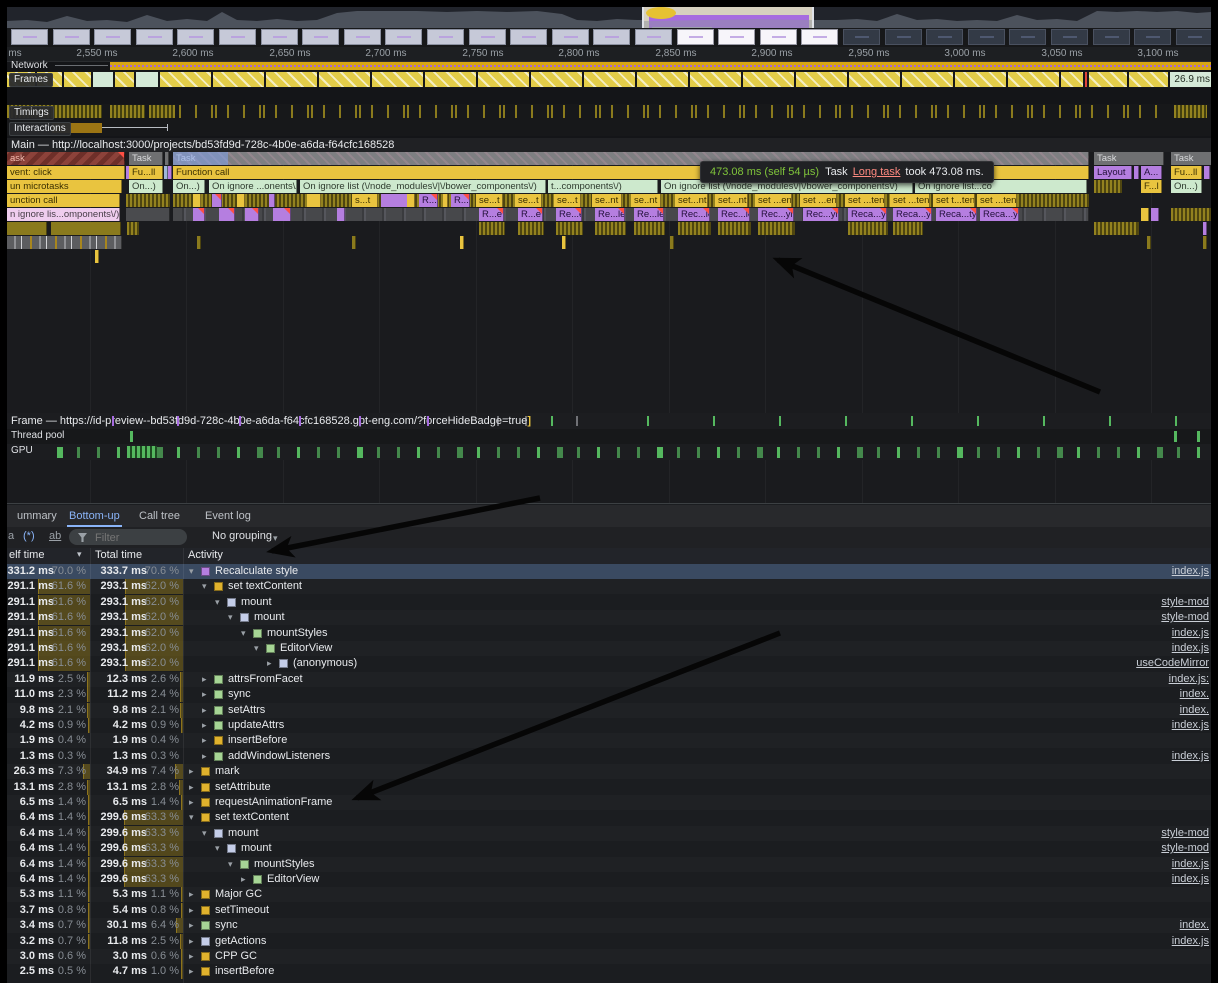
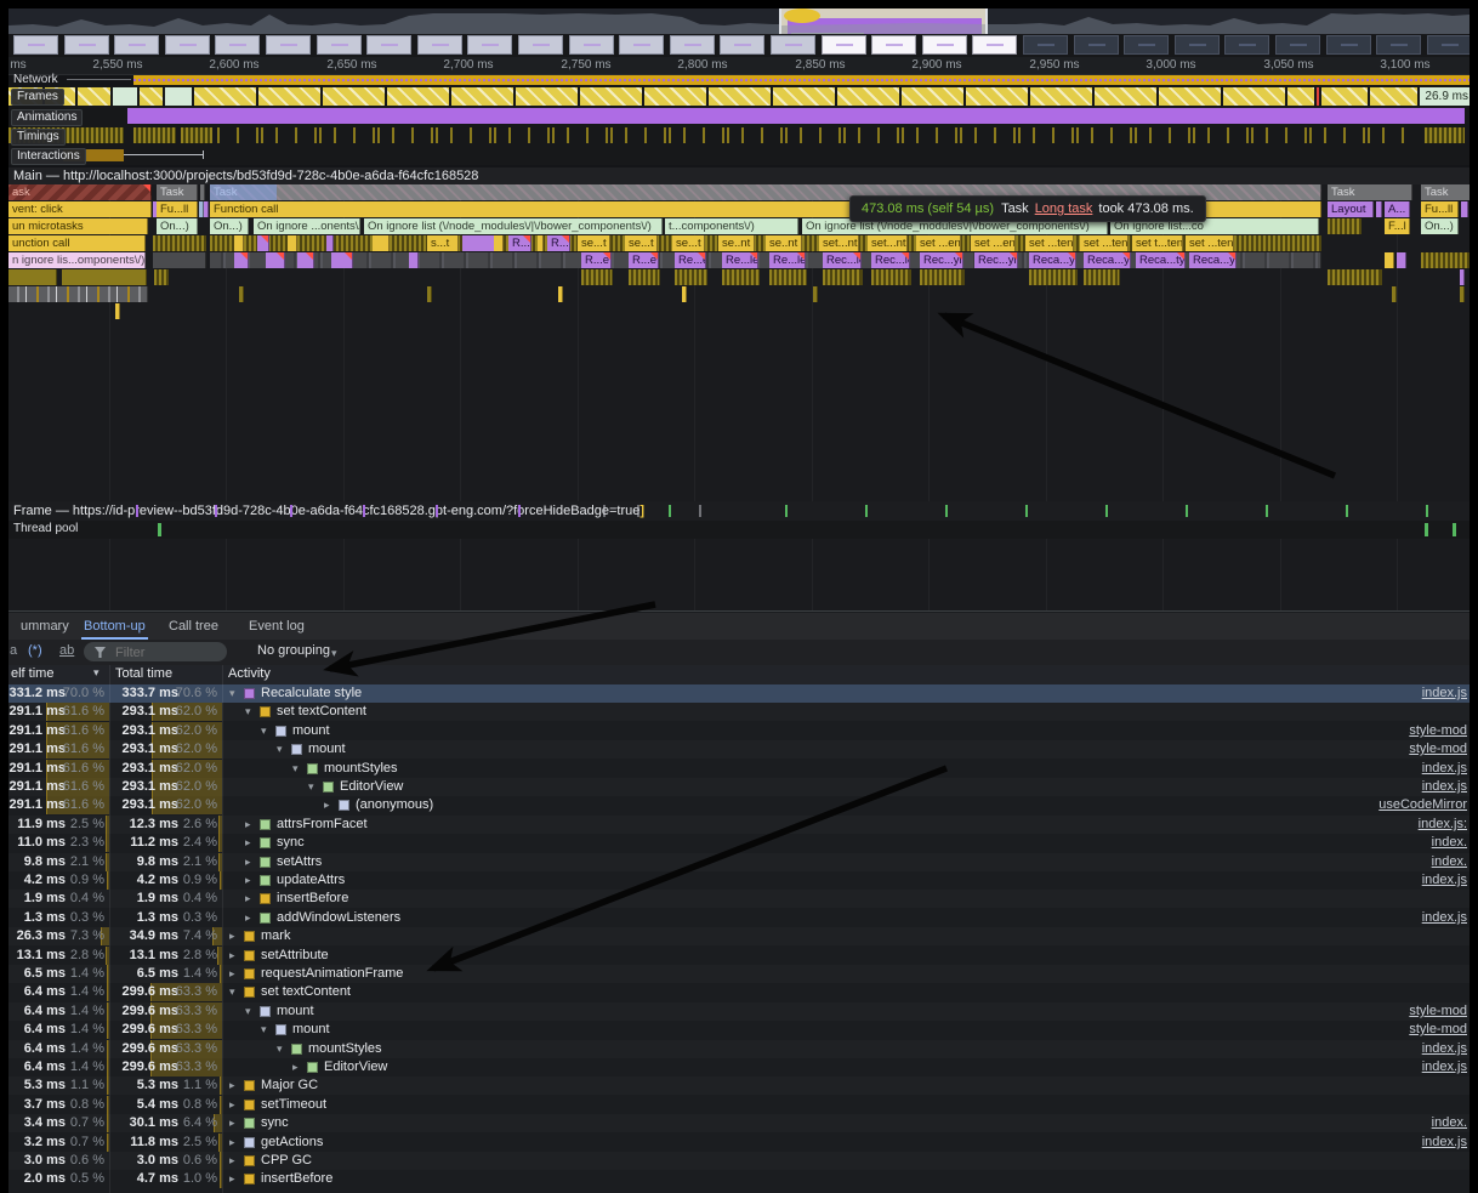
  ms
  2,550 ms
  2,600 ms
  2,650 ms
  2,700 ms
  2,750 ms
  2,800 ms
  2,850 ms
  2,900 ms
  2,950 ms
  3,000 ms
  3,050 ms
  3,100 ms
  Network
  Frames
  26.9 ms
+ Animations
  Timings
  Interactions
  Main — http://localhost:3000/projects/bd53fd9d-728c-4b0e-a6da-f64cfc168528
  ask
  Task
  Task
  Task
  Task
  vent: click
  Fu...ll
  Function call
  Layout
  A...
  Fu...ll
  un microtasks
  On...)
  On...)
  On ignore ...onents\/
  On ignore list (\/node_modules\/|\/bower_components\/)
  t...components\/)
  On ignore list (\/node_modules\/|\/bower_components\/)
  On ignore list...co
  F...l
  On...)
  unction call
  s...t
  R...
  R...
  se...t
  se...t
  se...t
  se..nt
  se..nt
  set...nt
  set...nt
  set ...en
  set ...en
  set ...ten
  set ...ten
  set t...ten
  set ...ten
  n ignore lis...omponents\/)
  R...e
  R...e
  Re...e
  Re...le
  Re...le
  Rec...l
  Rec...l
  Rec...yl
  Rec...yl
  Reca...yl
  Reca...yl
  Reca...ty
  Reca...yl
  473.08 ms (self 54 µs) Task Long task took 473.08 ms.
  Frame — https://id-peview--bd53d9d-728c-4b0e-a6da-f64cfc168528.gpt-eng.com/?forceHideBadge=true]
  Thread pool
- GPU
  ummary
  Bottom-up
  Call tree
  Event log
  Filter
  No grouping
  ▾
  a
  (*)
  ab
  elf time
  ▾
  Total time
  Activity
  331.2 ms
  70.0 %
  333.7 ms
  70.6 %
  ▾
  Recalculate style
  index.js
  291.1 ms
  61.6 %
  293.1 ms
  62.0 %
  ▾
  set textContent
  291.1 ms
  61.6 %
  293.1 ms
  62.0 %
  ▾
  mount
  style-mod
  291.1 ms
  61.6 %
  293.1 ms
  62.0 %
  ▾
  mount
  style-mod
  291.1 ms
  61.6 %
  293.1 ms
  62.0 %
  ▾
  mountStyles
  index.js
  291.1 ms
  61.6 %
  293.1 ms
  62.0 %
  ▾
  EditorView
  index.js
  291.1 ms
  61.6 %
  293.1 ms
  62.0 %
  ▸
  (anonymous)
  useCodeMirror
  11.9 ms
  2.5 %
  12.3 ms
  2.6 %
  ▸
  attrsFromFacet
  index.js:
  11.0 ms
  2.3 %
  11.2 ms
  2.4 %
  ▸
  sync
  index.
  9.8 ms
  2.1 %
  9.8 ms
  2.1 %
  ▸
  setAttrs
  index.
  4.2 ms
  0.9 %
  4.2 ms
  0.9 %
  ▸
  updateAttrs
  index.js
  1.9 ms
  0.4 %
  1.9 ms
  0.4 %
  ▸
  insertBefore
  1.3 ms
  0.3 %
  1.3 ms
  0.3 %
  ▸
  addWindowListeners
  index.js
  26.3 ms
  7.3 %
  34.9 ms
  7.4 %
  ▸
  mark
  13.1 ms
  2.8 %
  13.1 ms
  2.8 %
  ▸
  setAttribute
  6.5 ms
  1.4 %
  6.5 ms
  1.4 %
  ▸
  requestAnimationFrame
  6.4 ms
  1.4 %
  299.6 ms
  63.3 %
  ▾
  set textContent
  6.4 ms
  1.4 %
  299.6 ms
  63.3 %
  ▾
  mount
  style-mod
  6.4 ms
  1.4 %
  299.6 ms
  63.3 %
  ▾
  mount
  style-mod
  6.4 ms
  1.4 %
  299.6 ms
  63.3 %
  ▾
  mountStyles
  index.js
  6.4 ms
  1.4 %
  299.6 ms
  63.3 %
  ▸
  EditorView
  index.js
  5.3 ms
  1.1 %
  5.3 ms
  1.1 %
  ▸
  Major GC
  3.7 ms
  0.8 %
  5.4 ms
  0.8 %
  ▸
  setTimeout
  3.4 ms
  0.7 %
  30.1 ms
  6.4 %
  ▸
  sync
  index.
  3.2 ms
  0.7 %
  11.8 ms
  2.5 %
  ▸
  getActions
  index.js
  3.0 ms
  0.6 %
  3.0 ms
  0.6 %
  ▸
  CPP GC
- 2.5 ms
+ 2.0 ms
  0.5 %
  4.7 ms
  1.0 %
  ▸
  insertBefore
